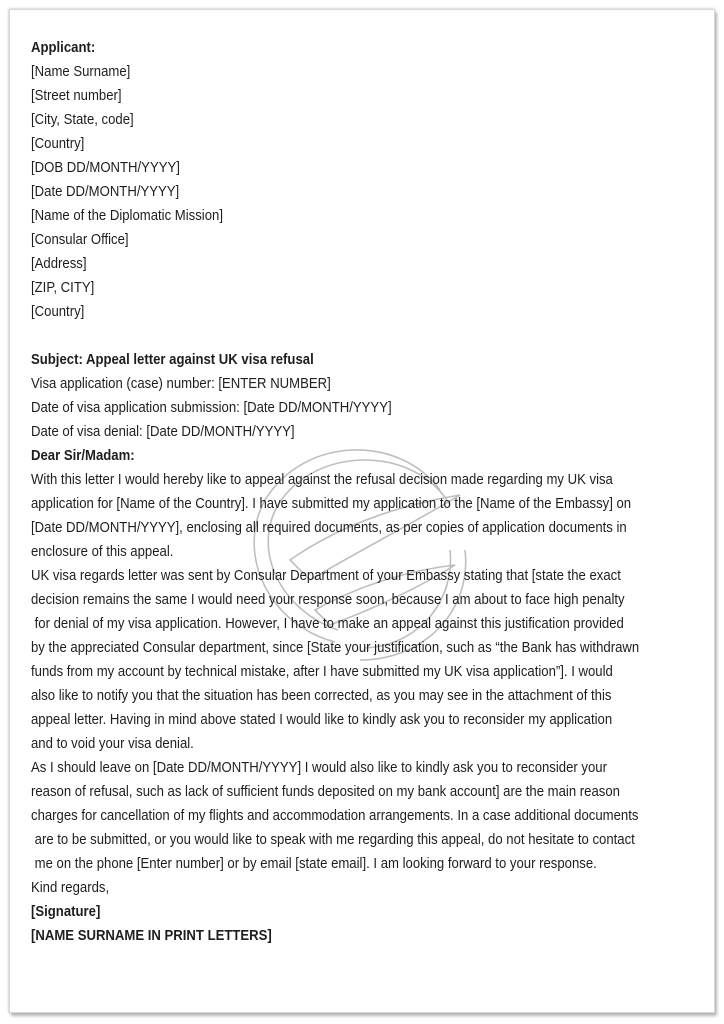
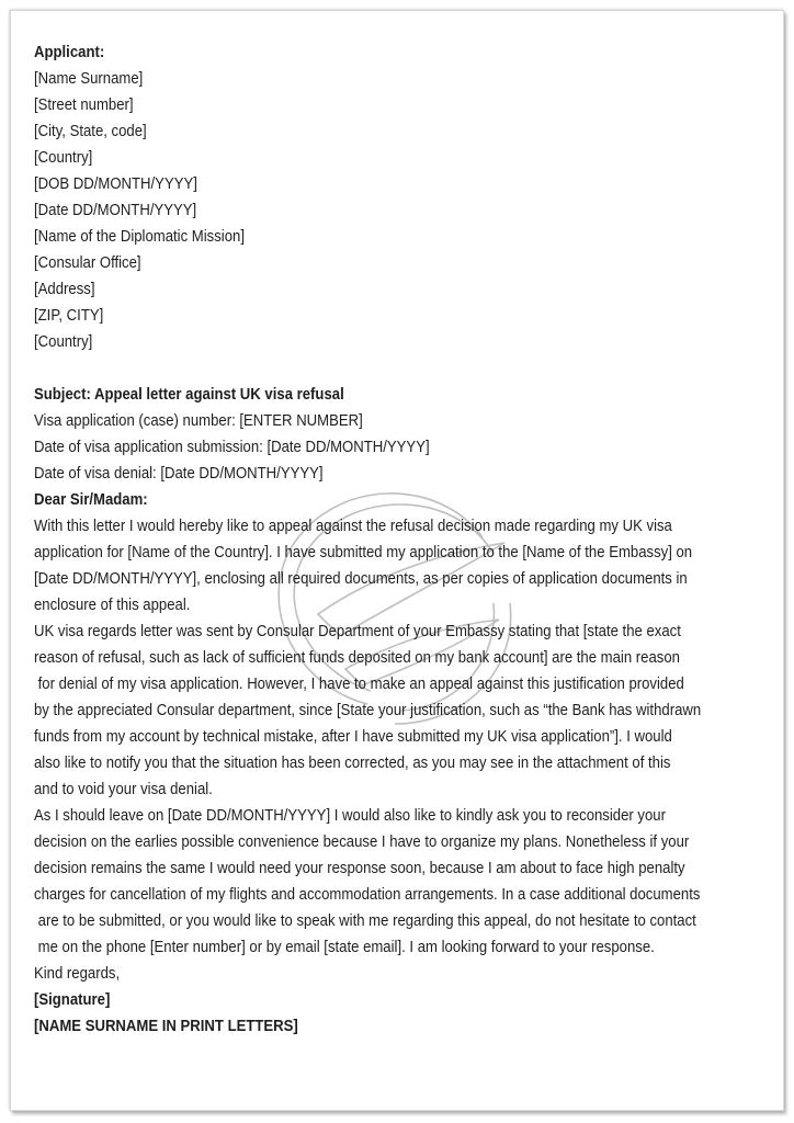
  Applicant:
  [Name Surname]
  [Street number]
  [City, State, code]
  [Country]
  [DOB DD/MONTH/YYYY]
  [Date DD/MONTH/YYYY]
  [Name of the Diplomatic Mission]
  [Consular Office]
  [Address]
  [ZIP, CITY]
  [Country]
  Subject: Appeal letter against UK visa refusal
  Visa application (case) number: [ENTER NUMBER]
  Date of visa application submission: [Date DD/MONTH/YYYY]
  Date of visa denial: [Date DD/MONTH/YYYY]
  Dear Sir/Madam:
  With this letter I would hereby like to appeal against the refusal decision made regarding my UK visa
  application for [Name of the Country]. I have submitted my application to the [Name of the Embassy] on
  [Date DD/MONTH/YYYY], enclosing all required documents, as per copies of application documents in
  enclosure of this appeal.
  UK visa regards letter was sent by Consular Department of your Embassy stating that [state the exact
- decision remains the same I would need your response soon, because I am about to face high penalty
+ reason of refusal, such as lack of sufficient funds deposited on my bank account] are the main reason
  for denial of my visa application. However, I have to make an appeal against this justification provided
  by the appreciated Consular department, since [State your justification, such as “the Bank has withdrawn
  funds from my account by technical mistake, after I have submitted my UK visa application”]. I would
  also like to notify you that the situation has been corrected, as you may see in the attachment of this
- appeal letter. Having in mind above stated I would like to kindly ask you to reconsider my application
  and to void your visa denial.
  As I should leave on [Date DD/MONTH/YYYY] I would also like to kindly ask you to reconsider your
+ decision on the earlies possible convenience because I have to organize my plans. Nonetheless if your
- reason of refusal, such as lack of sufficient funds deposited on my bank account] are the main reason
+ decision remains the same I would need your response soon, because I am about to face high penalty
  charges for cancellation of my flights and accommodation arrangements. In a case additional documents
  are to be submitted, or you would like to speak with me regarding this appeal, do not hesitate to contact
  me on the phone [Enter number] or by email [state email]. I am looking forward to your response.
  Kind regards,
  [Signature]
  [NAME SURNAME IN PRINT LETTERS]
